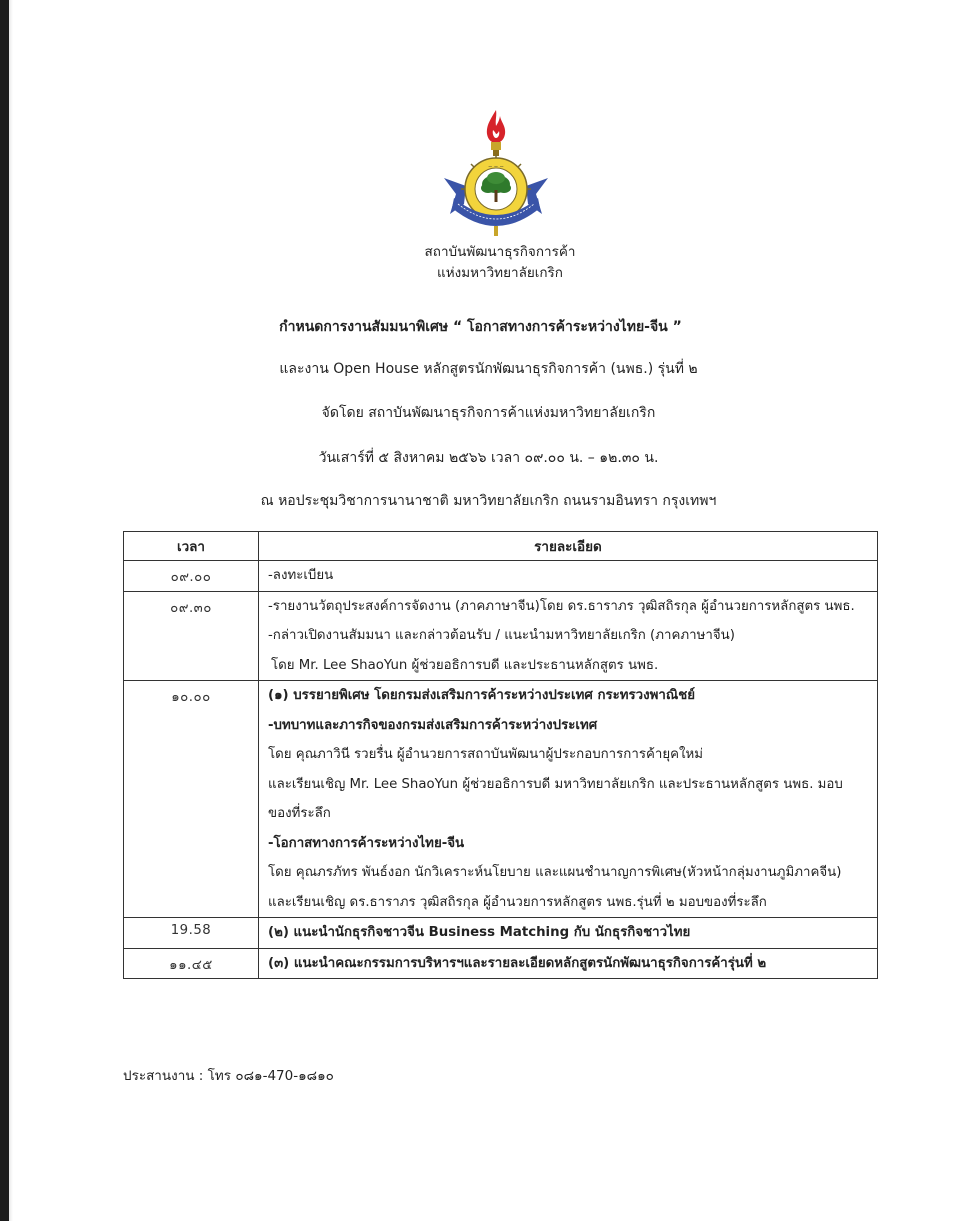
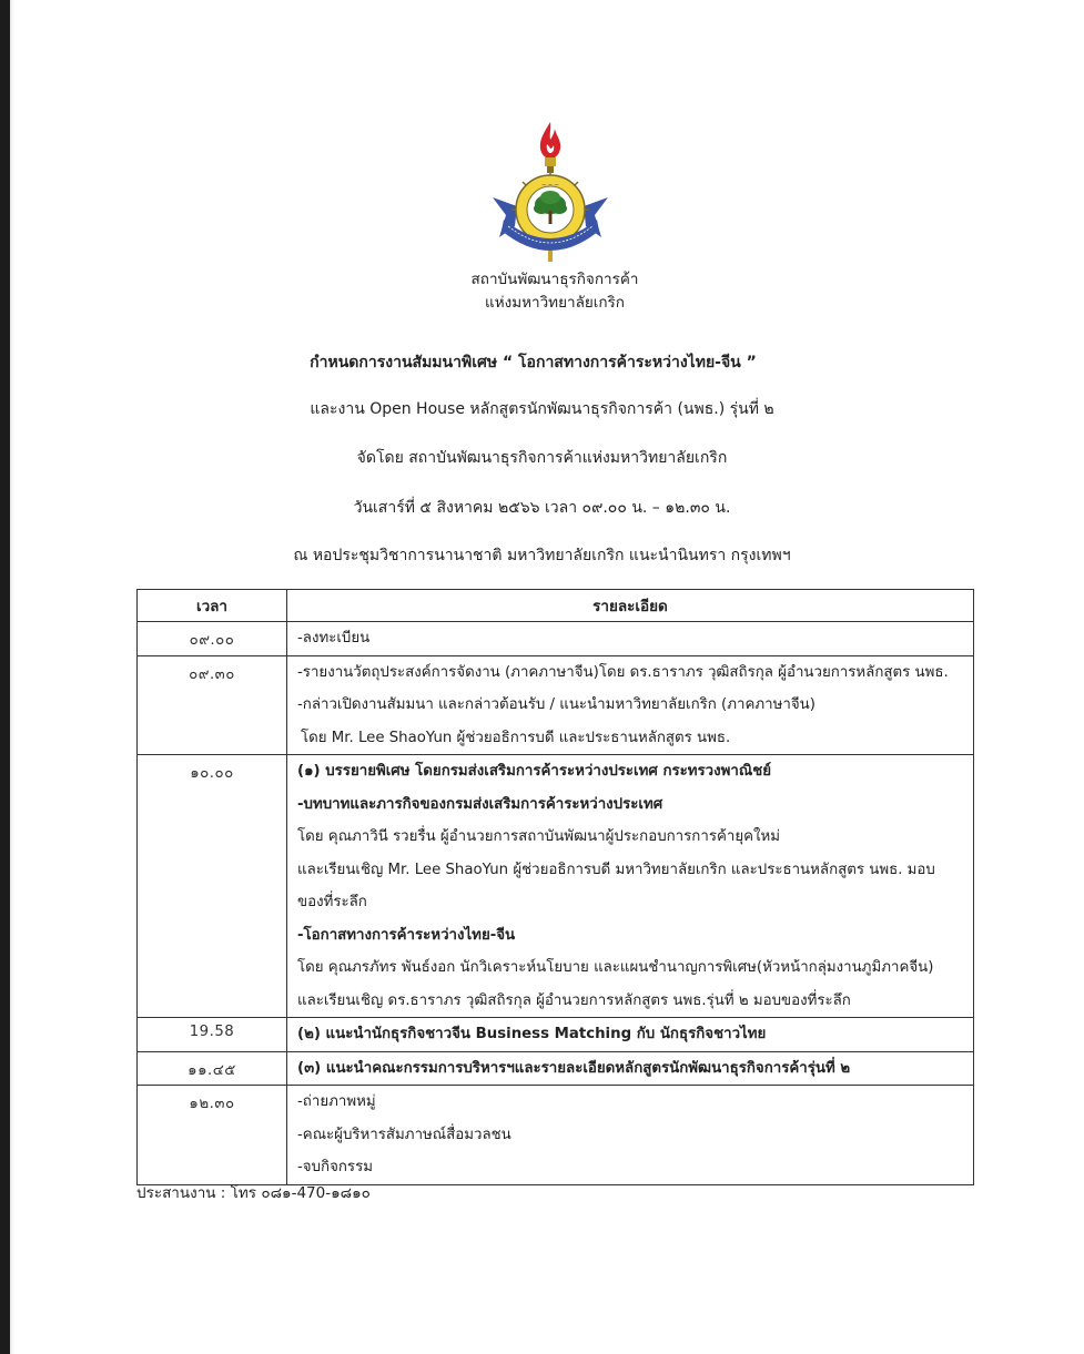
  สถาบันพัฒนาธุรกิจการค้า
  แห่งมหาวิทยาลัยเกริก
  กำหนดการงานสัมมนาพิเศษ “ โอกาสทางการค้าระหว่างไทย-จีน ”
  และงาน Open House หลักสูตรนักพัฒนาธุรกิจการค้า (นพธ.) รุ่นที่ ๒
  จัดโดย สถาบันพัฒนาธุรกิจการค้าแห่งมหาวิทยาลัยเกริก
  วันเสาร์ที่ ๕ สิงหาคม ๒๕๖๖ เวลา ๐๙.๐๐ น. – ๑๒.๓๐ น.
- ณ หอประชุมวิชาการนานาชาติ มหาวิทยาลัยเกริก ถนนรามอินทรา กรุงเทพฯ
+ ณ หอประชุมวิชาการนานาชาติ มหาวิทยาลัยเกริก แนะนำนินทรา กรุงเทพฯ
  เวลา	รายละเอียด
  ๐๙.๐๐	-ลงทะเบียน
  ๐๙.๓๐	-รายงานวัตถุประสงค์การจัดงาน (ภาคภาษาจีน)โดย ดร.ธาราภร วุฒิสถิรกุล ผู้อำนวยการหลักสูตร นพธ. -กล่าวเปิดงานสัมมนา และกล่าวต้อนรับ / แนะนำมหาวิทยาลัยเกริก (ภาคภาษาจีน) โดย Mr. Lee ShaoYun ผู้ช่วยอธิการบดี และประธานหลักสูตร นพธ.
  ๑๐.๐๐	(๑) บรรยายพิเศษ โดยกรมส่งเสริมการค้าระหว่างประเทศ กระทรวงพาณิชย์ -บทบาทและภารกิจของกรมส่งเสริมการค้าระหว่างประเทศ โดย คุณภาวินี รวยรื่น ผู้อำนวยการสถาบันพัฒนาผู้ประกอบการการค้ายุคใหม่ และเรียนเชิญ Mr. Lee ShaoYun ผู้ช่วยอธิการบดี มหาวิทยาลัยเกริก และประธานหลักสูตร นพธ. มอบ ของที่ระลึก -โอกาสทางการค้าระหว่างไทย-จีน โดย คุณภรภัทร พันธ์งอก นักวิเคราะห์นโยบาย และแผนชำนาญการพิเศษ(หัวหน้ากลุ่มงานภูมิภาคจีน) และเรียนเชิญ ดร.ธาราภร วุฒิสถิรกุล ผู้อำนวยการหลักสูตร นพธ.รุ่นที่ ๒ มอบของที่ระลึก
  19.58	(๒) แนะนำนักธุรกิจชาวจีน Business Matching กับ นักธุรกิจชาวไทย
  ๑๑.๔๕	(๓) แนะนำคณะกรรมการบริหารฯและรายละเอียดหลักสูตรนักพัฒนาธุรกิจการค้ารุ่นที่ ๒
+ ๑๒.๓๐	-ถ่ายภาพหมู่ -คณะผู้บริหารสัมภาษณ์สื่อมวลชน -จบกิจกรรม
  ประสานงาน : โทร ๐๘๑-470-๑๘๑๐
